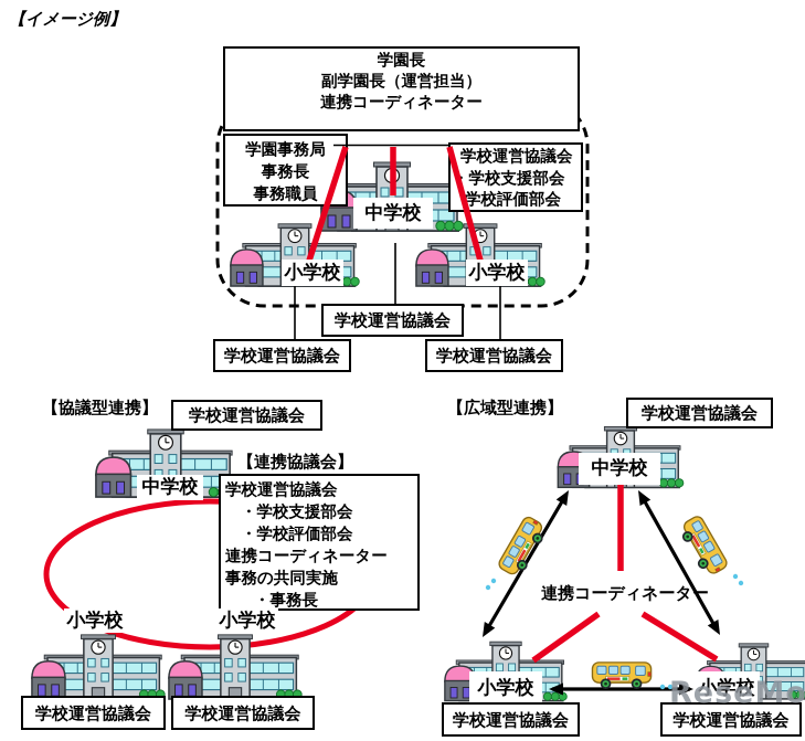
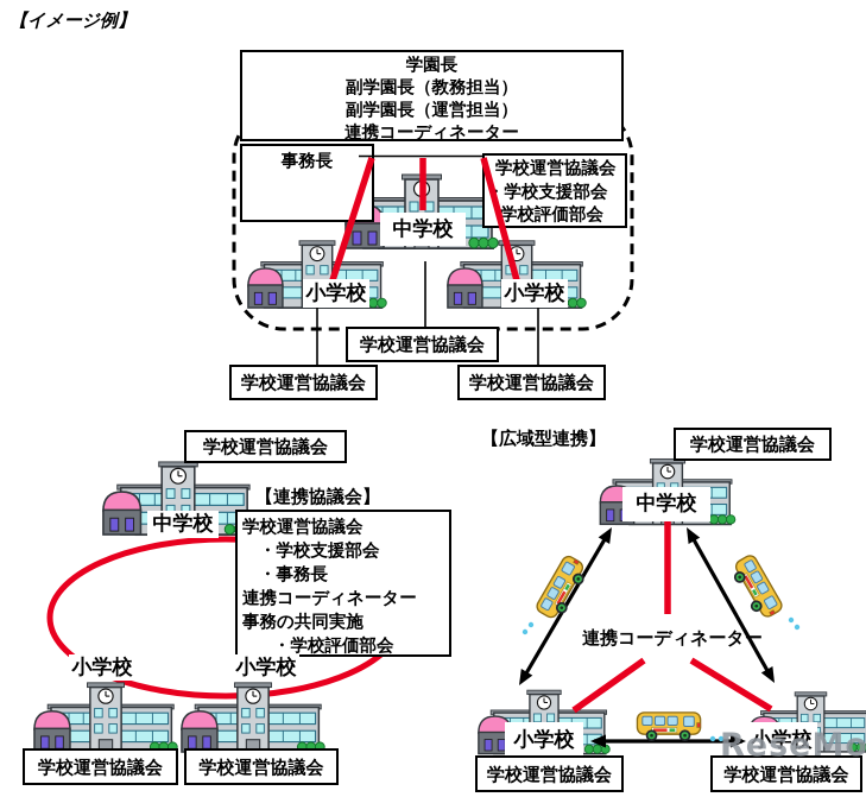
  【イメージ例】
  学園長
+ 副学園長（教務担当）
  副学園長（運営担当）
  連携コーディネーター
- 学園事務局
  事務長
- 事務職員
  学校運営協議会
  学校支援部会
  学校評価部会
  中学校
  小学校
  小学校
  学校運営協議会
  学校運営協議会
  学校運営協議会
- 【協議型連携】
  学校運営協議会
  中学校
  【連携協議会】
  学校運営協議会
  ・学校支援部会
- ・学校評価部会
+ ・事務長
  連携コーディネーター
  事務の共同実施
- ・事務長
+ ・学校評価部会
  小学校
  小学校
  学校運営協議会
  学校運営協議会
  【広域型連携】
  学校運営協議会
  中学校
  連携コーディネーター
  小学校
  小学校
  学校運営協議会
  学校運営協議会
  ReseMo
